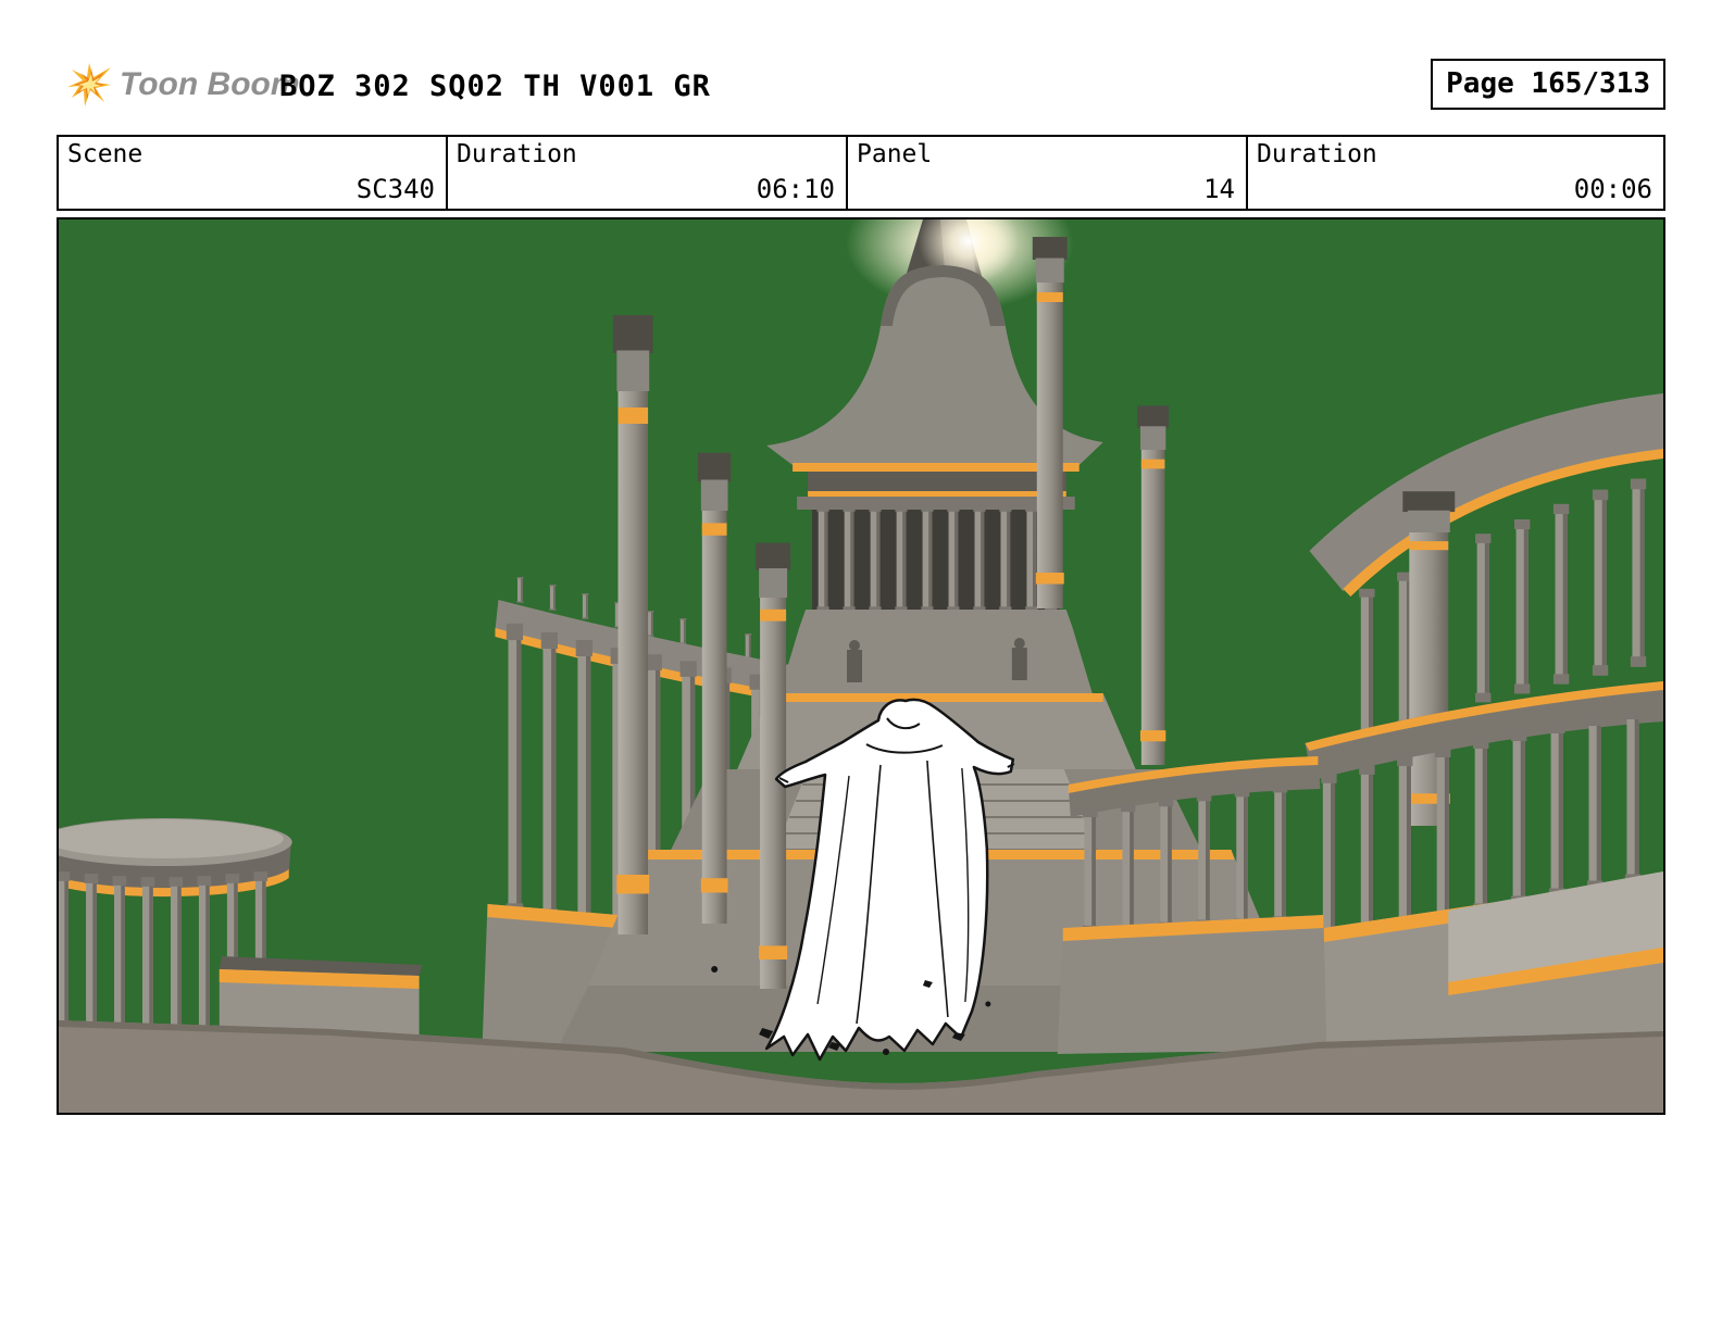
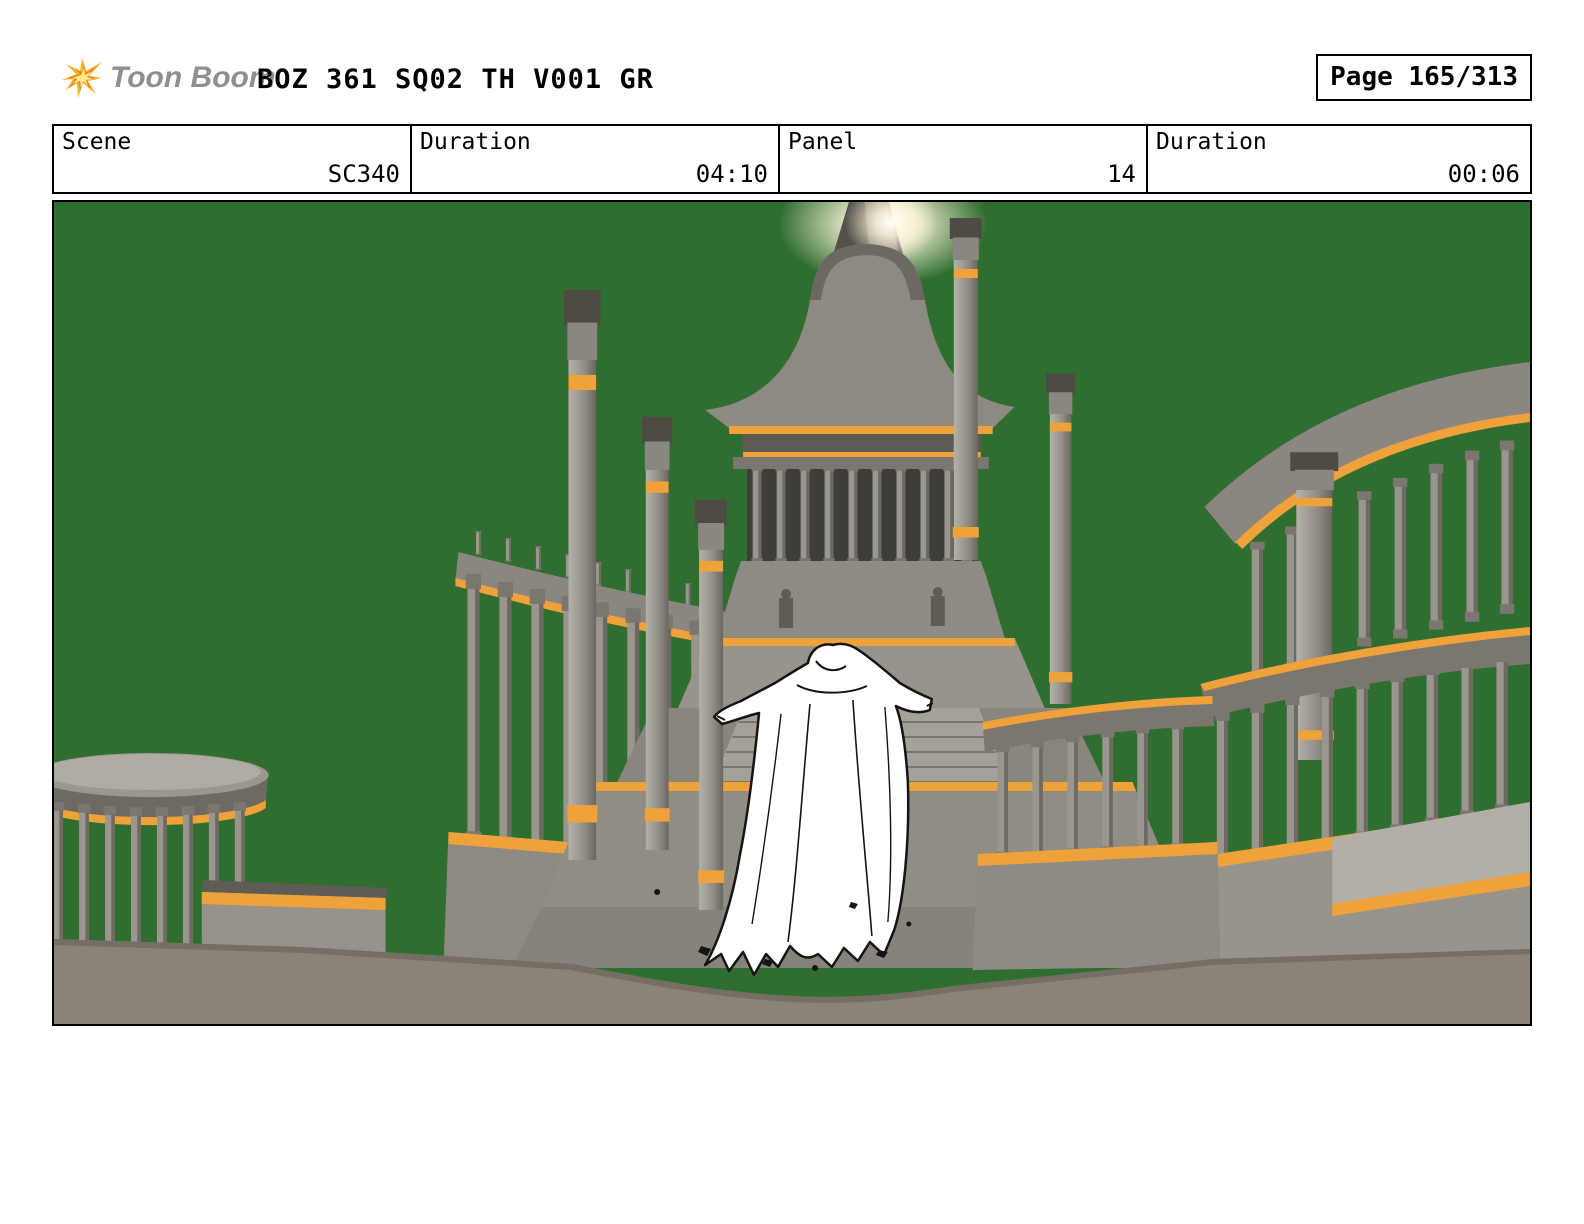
  Toon Boom
- BOZ 302 SQ02 TH V001 GR
+ BOZ 361 SQ02 TH V001 GR
  Page 165/313
  Scene
  SC340
  Duration
- 06:10
+ 04:10
  Panel
  14
  Duration
  00:06
